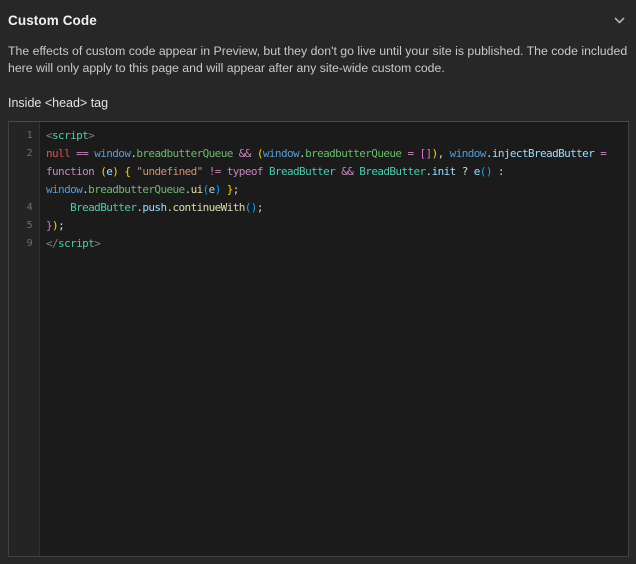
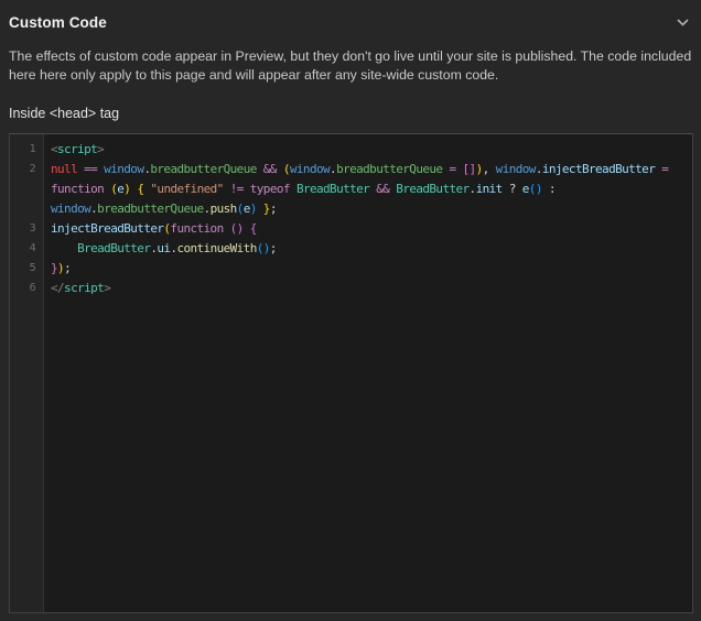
  Custom Code
  The effects of custom code appear in Preview, but they don't go live until your site is published. The code included
- here will only apply to this page and will appear after any site-wide custom code.
+ here here only apply to this page and will appear after any site-wide custom code.
  Inside <head> tag
  1
  <script>
  2
- null == window.breadbutterQueue && (window.breadbutterQueue = []), window.injectBreadButter = function (e) { "undefined" != typeof BreadButter && BreadButter.init ? e() : window.breadbutterQueue.ui(e) };
+ null == window.breadbutterQueue && (window.breadbutterQueue = []), window.injectBreadButter = function (e) { "undefined" != typeof BreadButter && BreadButter.init ? e() : window.breadbutterQueue.push(e) };
+ 3
+ injectBreadButter(function () {
  4
- BreadButter.push.continueWith();
+ BreadButter.ui.continueWith();
  5
  });
- 9
+ 6
  </script>
